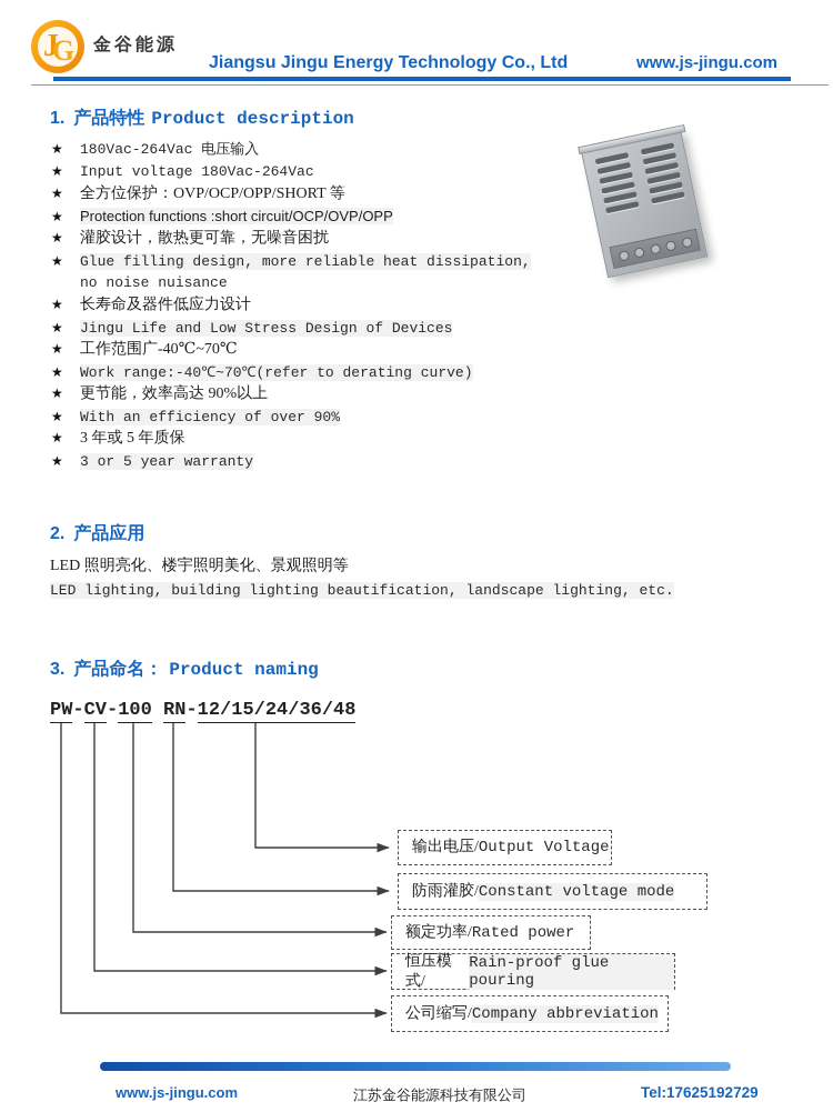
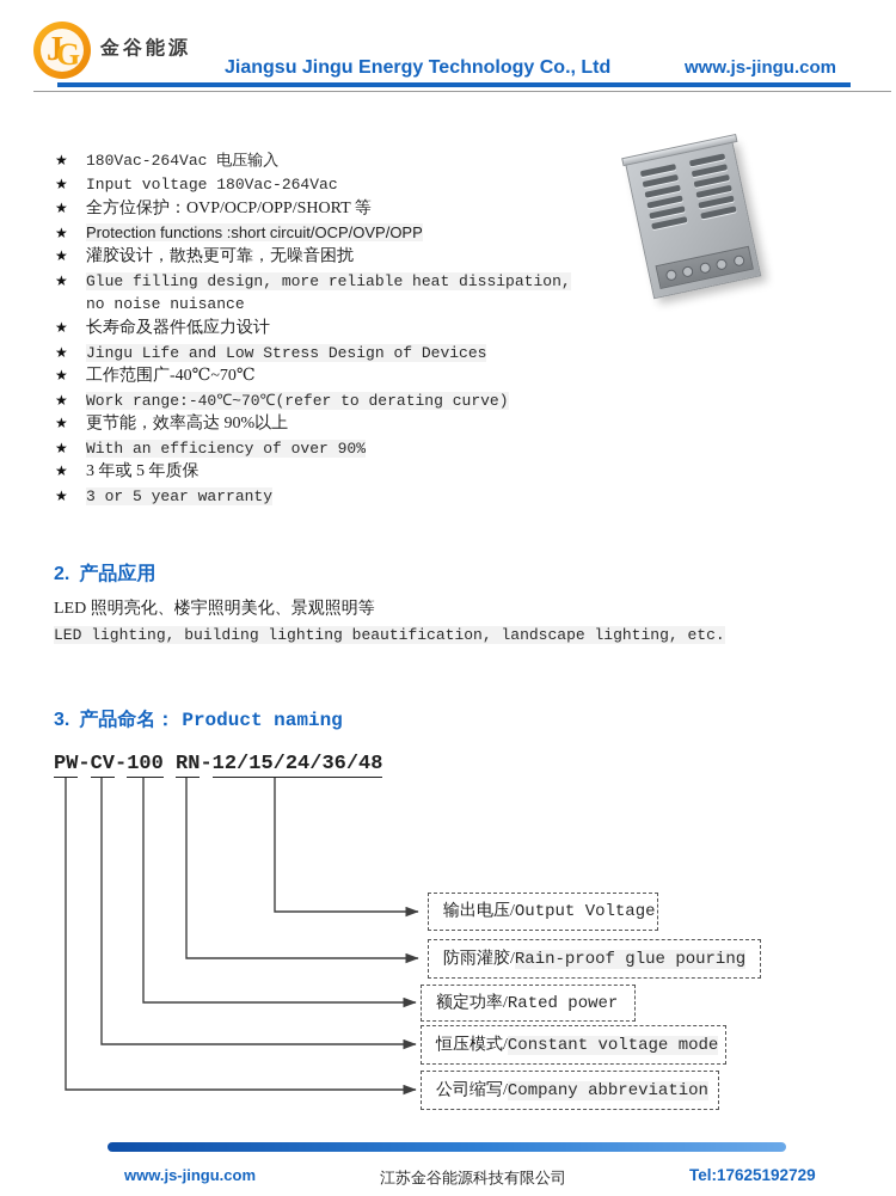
  J
  G
  金谷能源
  Jiangsu Jingu Energy Technology Co., Ltd
  www.js-jingu.com
- 1. 产品特性 Product description
  ★ 180Vac-264Vac 电压输入
  ★ Input voltage 180Vac-264Vac
  ★ 全方位保护：OVP/OCP/OPP/SHORT 等
  ★ Protection functions :short circuit/OCP/OVP/OPP
  ★ 灌胶设计，散热更可靠，无噪音困扰
  ★ Glue filling design, more reliable heat dissipation,
  no noise nuisance
  ★ 长寿命及器件低应力设计
  ★ Jingu Life and Low Stress Design of Devices
  ★ 工作范围广-40℃~70℃
  ★ Work range:-40℃~70℃(refer to derating curve)
  ★ 更节能，效率高达 90%以上
  ★ With an efficiency of over 90%
  ★ 3 年或 5 年质保
  ★ 3 or 5 year warranty
  2. 产品应用
  LED 照明亮化、楼宇照明美化、景观照明等
  LED lighting, building lighting beautification, landscape lighting, etc.
  3. 产品命名： Product naming
  PW-CV-100 RN-12/15/24/36/48
  输出电压/
  Output Voltage
  防雨灌胶/
- Constant voltage mode
+ Rain-proof glue pouring
  额定功率/
  Rated power
  恒压模式/
- Rain-proof glue pouring
+ Constant voltage mode
  公司缩写/
  Company abbreviation
  www.js-jingu.com
  江苏金谷能源科技有限公司
  Tel:17625192729
